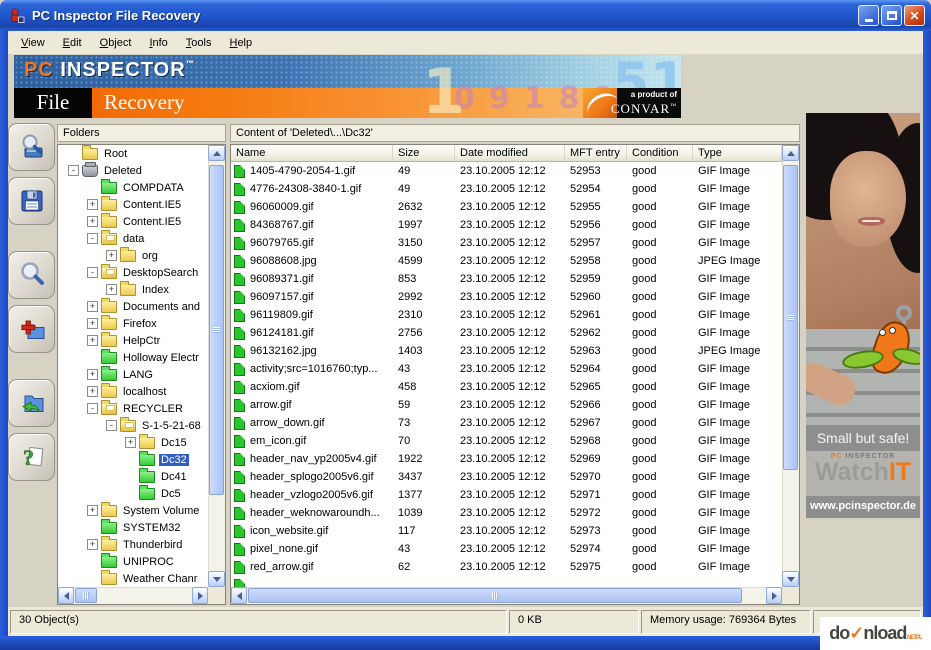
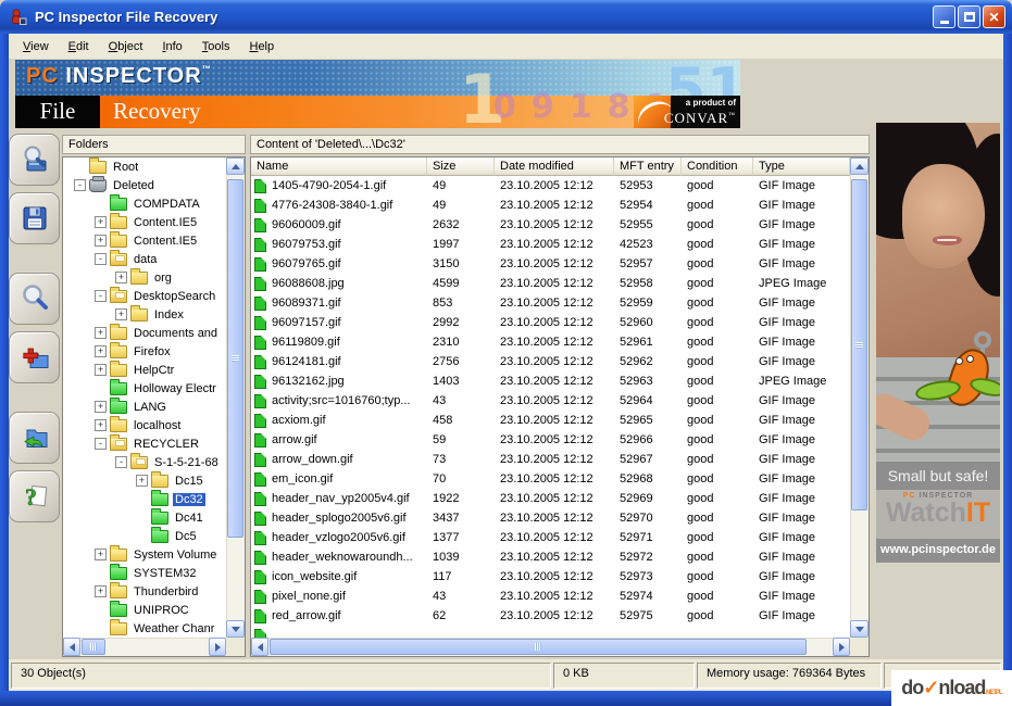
  PC Inspector File Recovery
  ✕
  View
  Edit
  Object
  Info
  Tools
  Help
  1
  0918
  51
  PC INSPECTOR™
  File
  Recovery
  a product of
  CONVAR
  ?
  Folders
  Root
  -
  Deleted
  COMPDATA
  +
  Content.IE5
  +
  Content.IE5
  -
  data
  +
  org
  -
  DesktopSearch
  +
  Index
  +
  Documents and
  +
  Firefox
  +
  HelpCtr
  Holloway Electr
  +
  LANG
  +
  localhost
  -
  RECYCLER
  -
  S-1-5-21-68
  +
  Dc15
  Dc32
  Dc41
  Dc5
  +
  System Volume
  SYSTEM32
  +
  Thunderbird
  UNIPROC
  Weather Chanr
  Content of 'Deleted\...\Dc32'
  Name
  Size
  Date modified
  MFT entry
  Condition
  Type
  1405-4790-2054-1.gif
  49
  23.10.2005 12:12
  52953
  good
  GIF Image
  4776-24308-3840-1.gif
  49
  23.10.2005 12:12
  52954
  good
  GIF Image
  96060009.gif
  2632
  23.10.2005 12:12
  52955
  good
  GIF Image
- 84368767.gif
+ 96079753.gif
  1997
  23.10.2005 12:12
- 52956
+ 42523
  good
  GIF Image
  96079765.gif
  3150
  23.10.2005 12:12
  52957
  good
  GIF Image
  96088608.jpg
  4599
  23.10.2005 12:12
  52958
  good
  JPEG Image
  96089371.gif
  853
  23.10.2005 12:12
  52959
  good
  GIF Image
  96097157.gif
  2992
  23.10.2005 12:12
  52960
  good
  GIF Image
  96119809.gif
  2310
  23.10.2005 12:12
  52961
  good
  GIF Image
  96124181.gif
  2756
  23.10.2005 12:12
  52962
  good
  GIF Image
  96132162.jpg
  1403
  23.10.2005 12:12
  52963
  good
  JPEG Image
  activity;src=1016760;typ...
  43
  23.10.2005 12:12
  52964
  good
  GIF Image
  acxiom.gif
  458
  23.10.2005 12:12
  52965
  good
  GIF Image
  arrow.gif
  59
  23.10.2005 12:12
  52966
  good
  GIF Image
  arrow_down.gif
  73
  23.10.2005 12:12
  52967
  good
  GIF Image
  em_icon.gif
  70
  23.10.2005 12:12
  52968
  good
  GIF Image
  header_nav_yp2005v4.gif
  1922
  23.10.2005 12:12
  52969
  good
  GIF Image
  header_splogo2005v6.gif
  3437
  23.10.2005 12:12
  52970
  good
  GIF Image
  header_vzlogo2005v6.gif
  1377
  23.10.2005 12:12
  52971
  good
  GIF Image
  header_weknowaroundh...
  1039
  23.10.2005 12:12
  52972
  good
  GIF Image
  icon_website.gif
  117
  23.10.2005 12:12
  52973
  good
  GIF Image
  pixel_none.gif
  43
  23.10.2005 12:12
  52974
  good
  GIF Image
  red_arrow.gif
  62
  23.10.2005 12:12
  52975
  good
  GIF Image
  Small but safe!
  WatchIT
  www.pcinspector.de
  30 Object(s)
  0 KB
  Memory usage: 769364 Bytes
